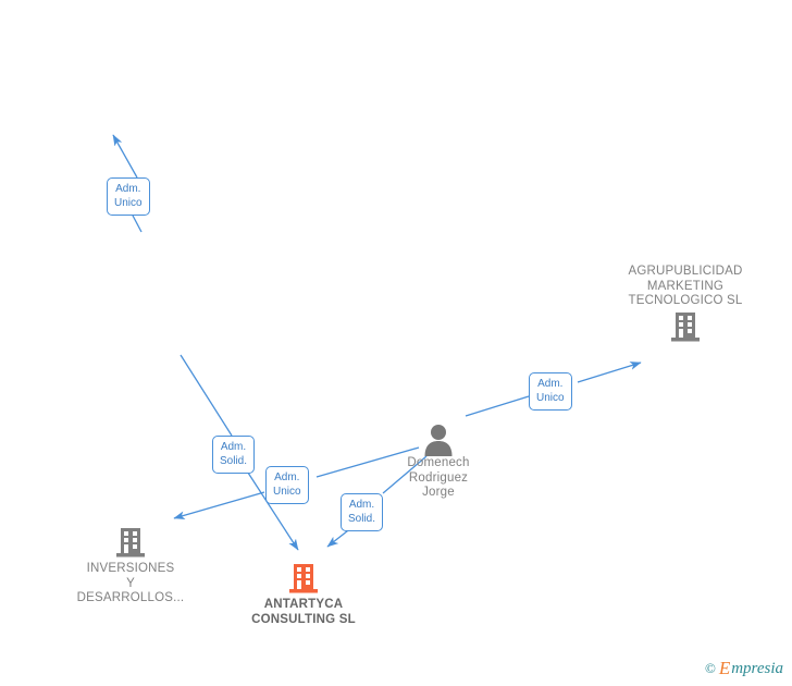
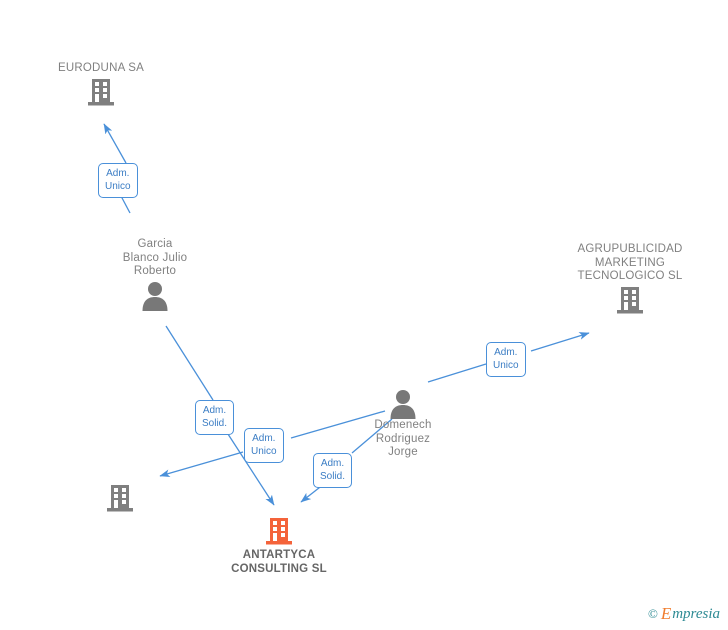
+ EURODUNA SA
+ Garcia
+ Blanco Julio
+ Roberto
  AGRUPUBLICIDAD
  MARKETING
  TECNOLOGICO SL
  Domenech
  Rodriguez
  Jorge
- INVERSIONES
- Y
- DESARROLLOS...
  ANTARTYCA
  CONSULTING SL
  Adm.
  Unico
  Adm.
  Solid.
  Adm.
  Unico
  Adm.
  Solid.
  Adm.
  Unico
  ©
  E
  mpresia
